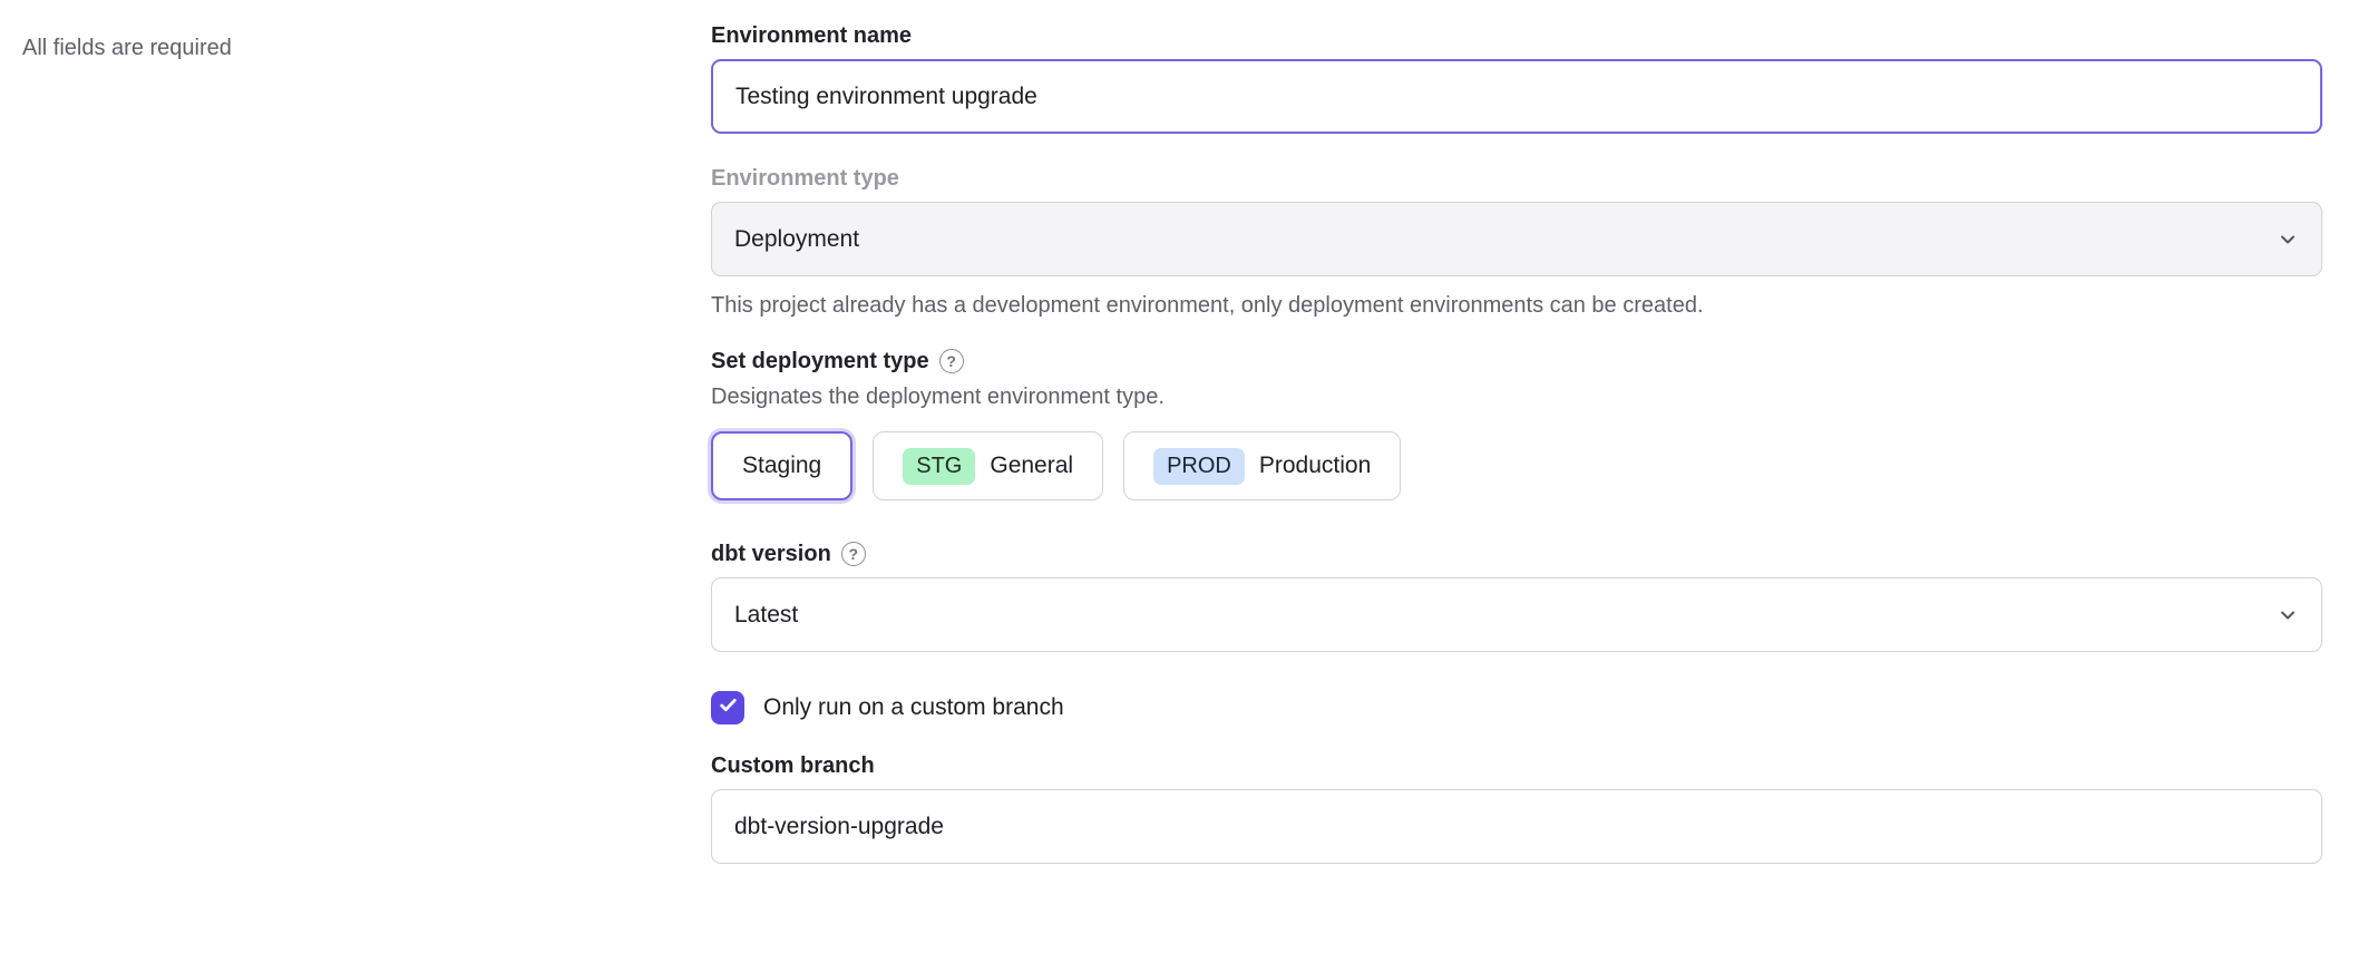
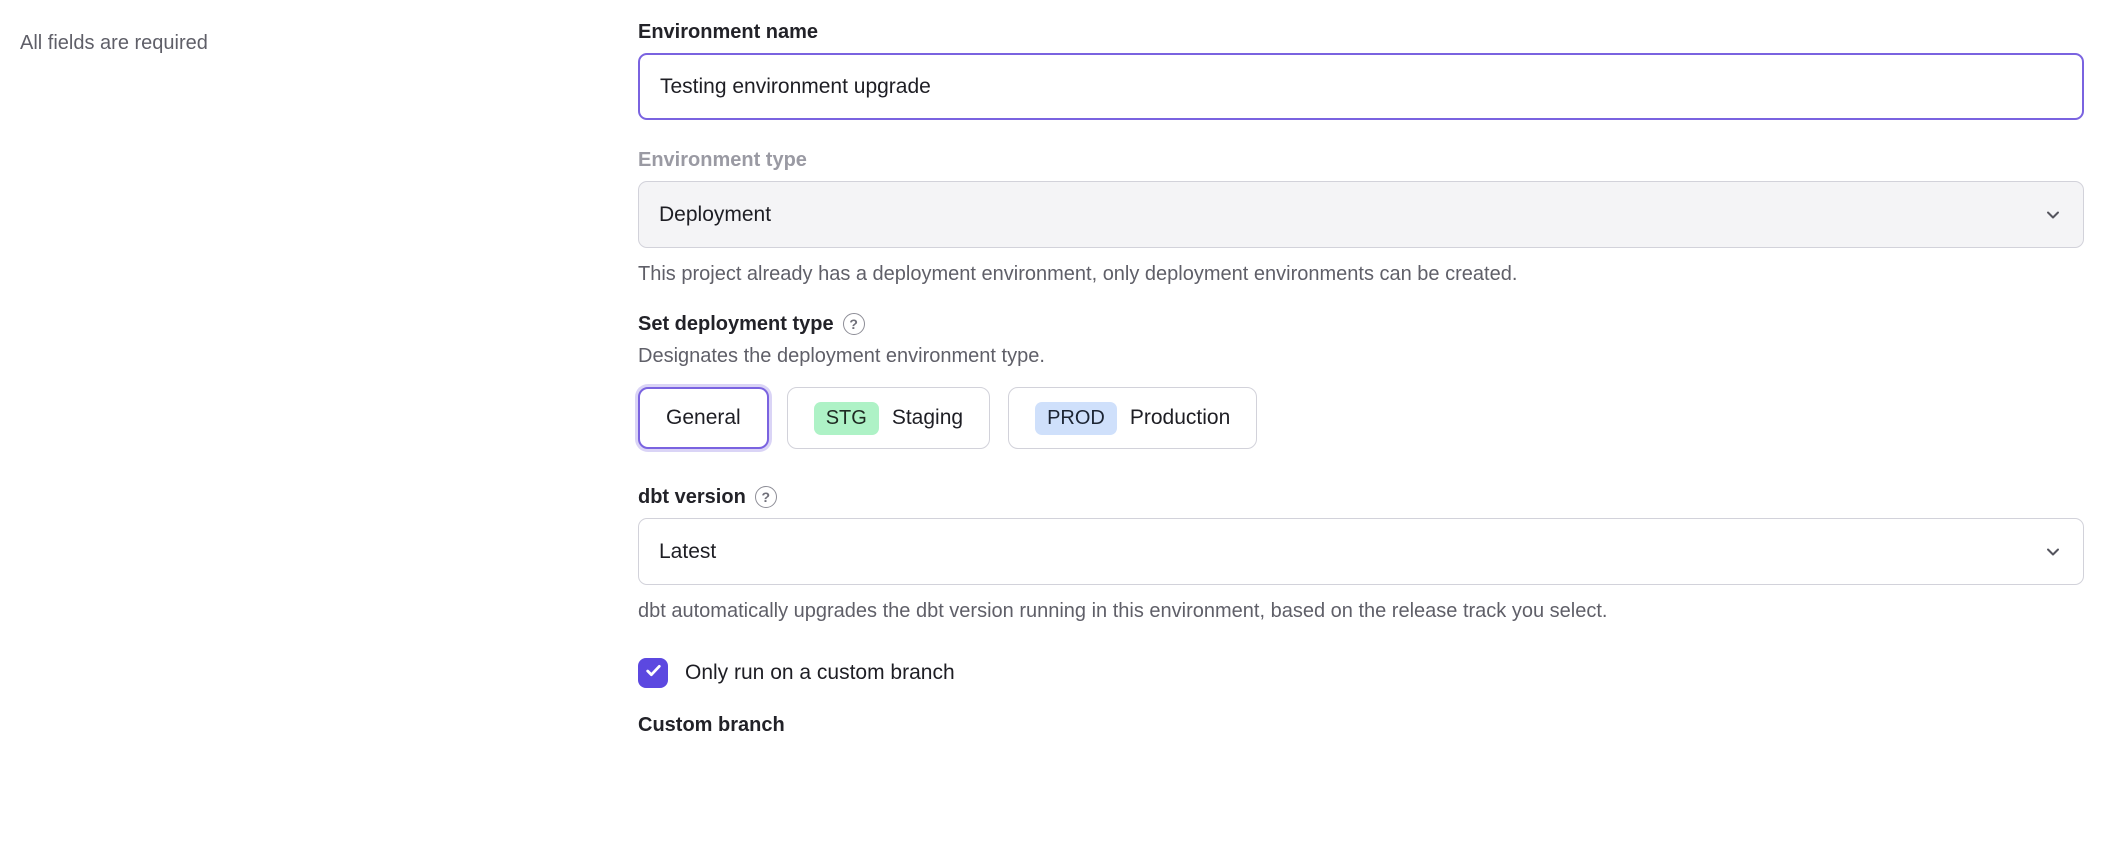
  All fields are required
  Environment name
  Testing environment upgrade
  Environment type
  Deployment
- This project already has a development environment, only deployment environments can be created.
+ This project already has a deployment environment, only deployment environments can be created.
  Set deployment type
  ?
  Designates the deployment environment type.
- Staging
+ General
  STG
- General
+ Staging
  PROD
  Production
  dbt version
  ?
  Latest
+ dbt automatically upgrades the dbt version running in this environment, based on the release track you select.
  Only run on a custom branch
  Custom branch
- dbt-version-upgrade
